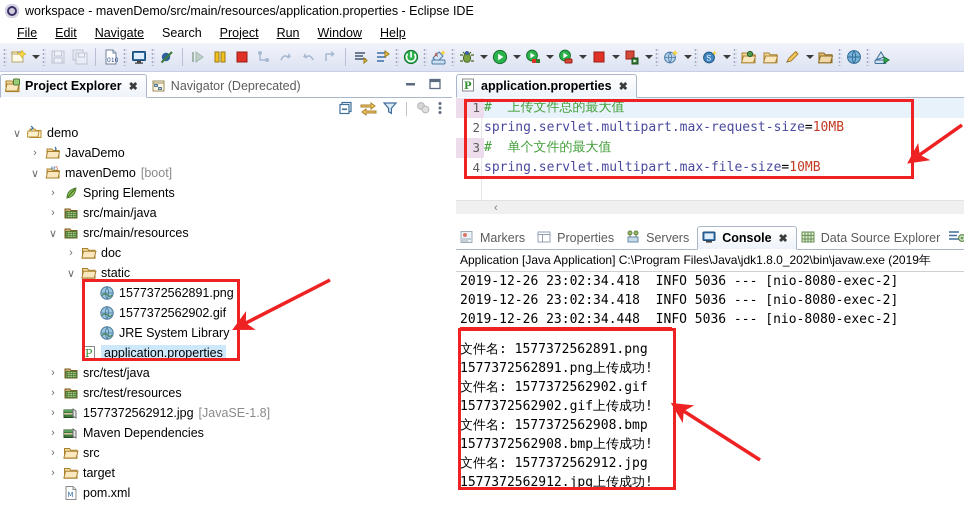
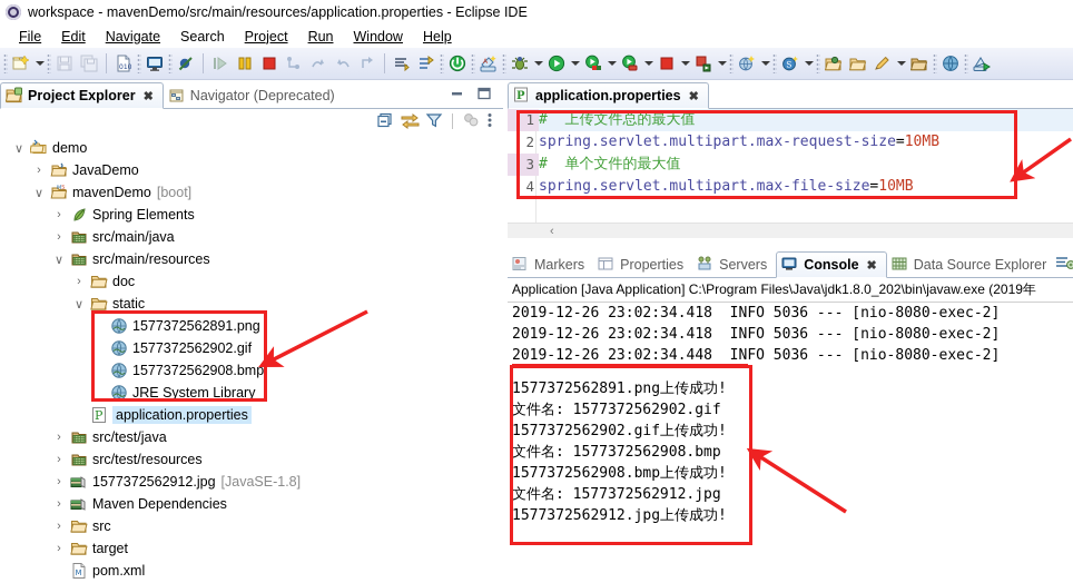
  workspace - mavenDemo/src/main/resources/application.properties - Eclipse IDE
  File
  Edit
  Navigate
  Search
  Project
  Run
  Window
  Help
  S
  Project Explorer
  ✖
  Navigator (Deprecated)
  ∨
  demo
  ›
  JavaDemo
  ∨
  mavenDemo
  [boot]
  ›
  Spring Elements
  ›
  src/main/java
  ∨
  src/main/resources
  ›
  doc
  ∨
  static
  1577372562891.png
  1577372562902.gif
+ 1577372562908.bmp
  JRE System Library
  P
  application.properties
  ›
  src/test/java
  ›
  src/test/resources
  ›
  1577372562912.jpg
  [JavaSE-1.8]
  ›
  Maven Dependencies
  ›
  src
  ›
  target
  M
  pom.xml
  P
  application.properties
  ✖
  1
  # 上传文件总的最大值
  2
  spring.servlet.multipart.max-request-size=10MB
  3
  # 单个文件的最大值
  4
  spring.servlet.multipart.max-file-size=10MB
  ‹
  Markers
  Properties
  Servers
  Console
  ✖
  Data Source Explorer
  Application [Java Application] C:\Program Files\Java\jdk1.8.0_202\bin\javaw.exe (2019年
  2019-12-26 23:02:34.418 INFO 5036 --- [nio-8080-exec-2]
  2019-12-26 23:02:34.418 INFO 5036 --- [nio-8080-exec-2]
- 文件名: 1577372562891.png
  1577372562891.png上传成功!
  文件名: 1577372562902.gif
  1577372562902.gif上传成功!
  文件名: 1577372562908.bmp
  1577372562908.bmp上传成功!
  文件名: 1577372562912.jpg
  1577372562912.jpg上传成功!
